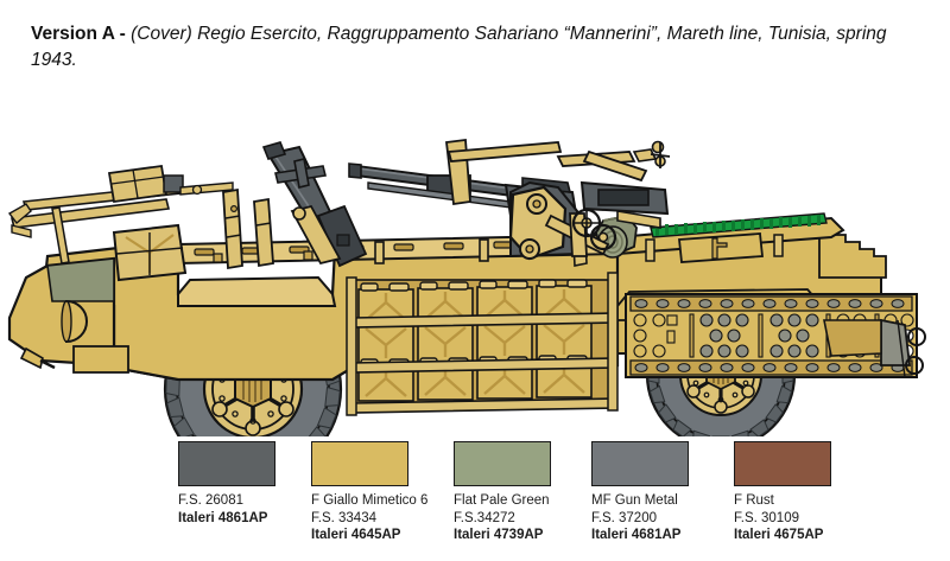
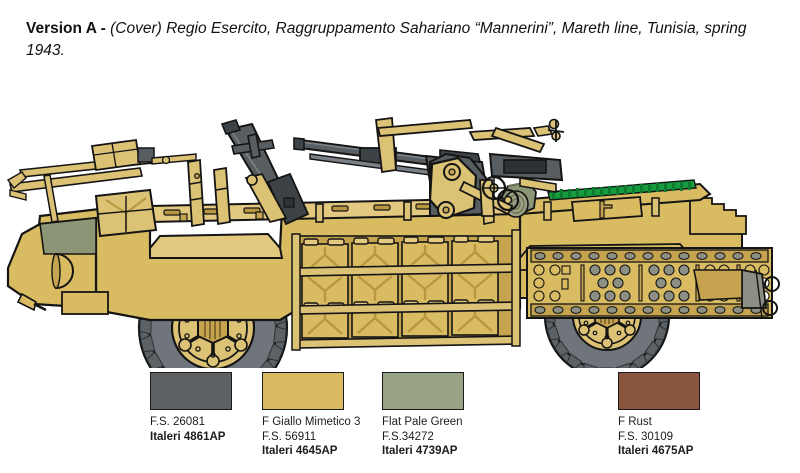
  Version A - (Cover) Regio Esercito, Raggruppamento Sahariano “Mannerini”, Mareth line, Tunisia, spring 1943.
  F.S. 26081
  Italeri 4861AP
- F Giallo Mimetico 6
+ F Giallo Mimetico 3
- F.S. 33434
+ F.S. 56911
  Italeri 4645AP
  Flat Pale Green
  F.S.34272
  Italeri 4739AP
- MF Gun Metal
- F.S. 37200
- Italeri 4681AP
  F Rust
  F.S. 30109
  Italeri 4675AP
